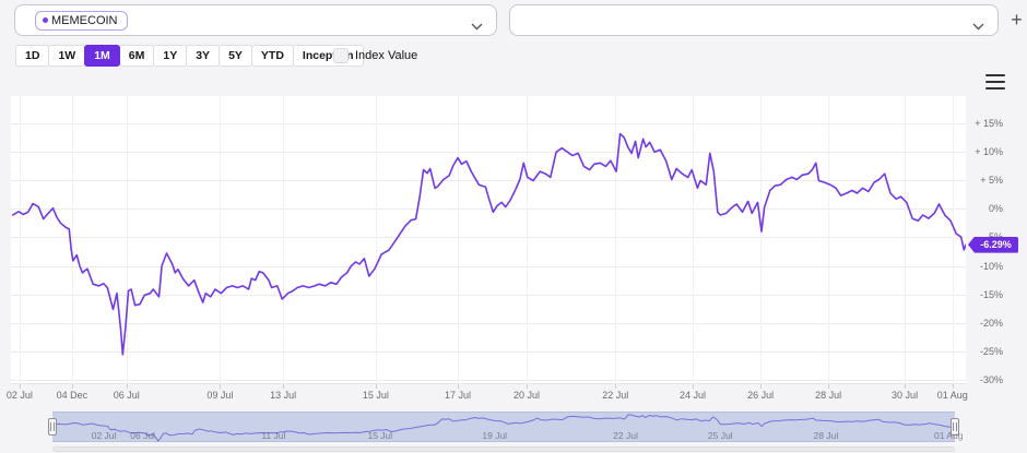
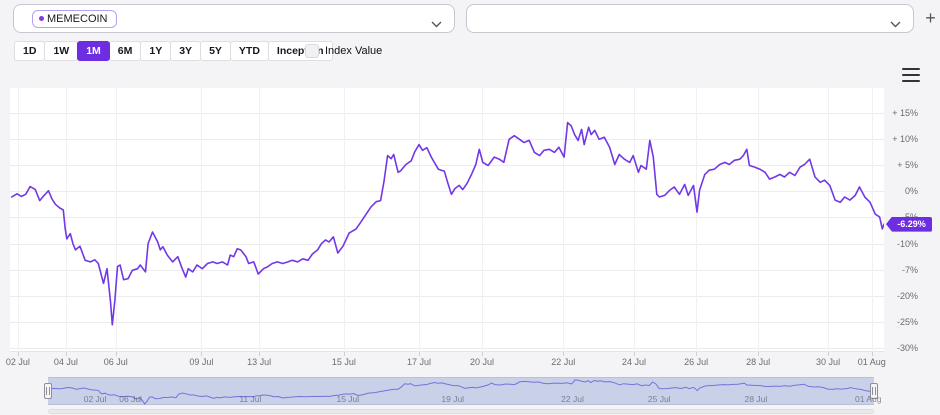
  MEMECOIN
  +
  1D
  1W
  1M
  6M
  1Y
  3Y
  5Y
  YTD
  Index Value
  + 15%
  + 10%
  + 5%
  0%
  -10%
- -15%
+ -7%
  -20%
  -25%
  -30%
  02 Jul
- 04 Dec
+ 04 Jul
  06 Jul
  09 Jul
  13 Jul
  15 Jul
  17 Jul
  20 Jul
  22 Jul
  24 Jul
  26 Jul
  28 Jul
  30 Jul
  01 Aug
  -6.29%
  02 Jul
  06 Jul
  11 Jul
  15 Jul
  19 Jul
  22 Jul
  25 Jul
  28 Jul
  01 Aug
